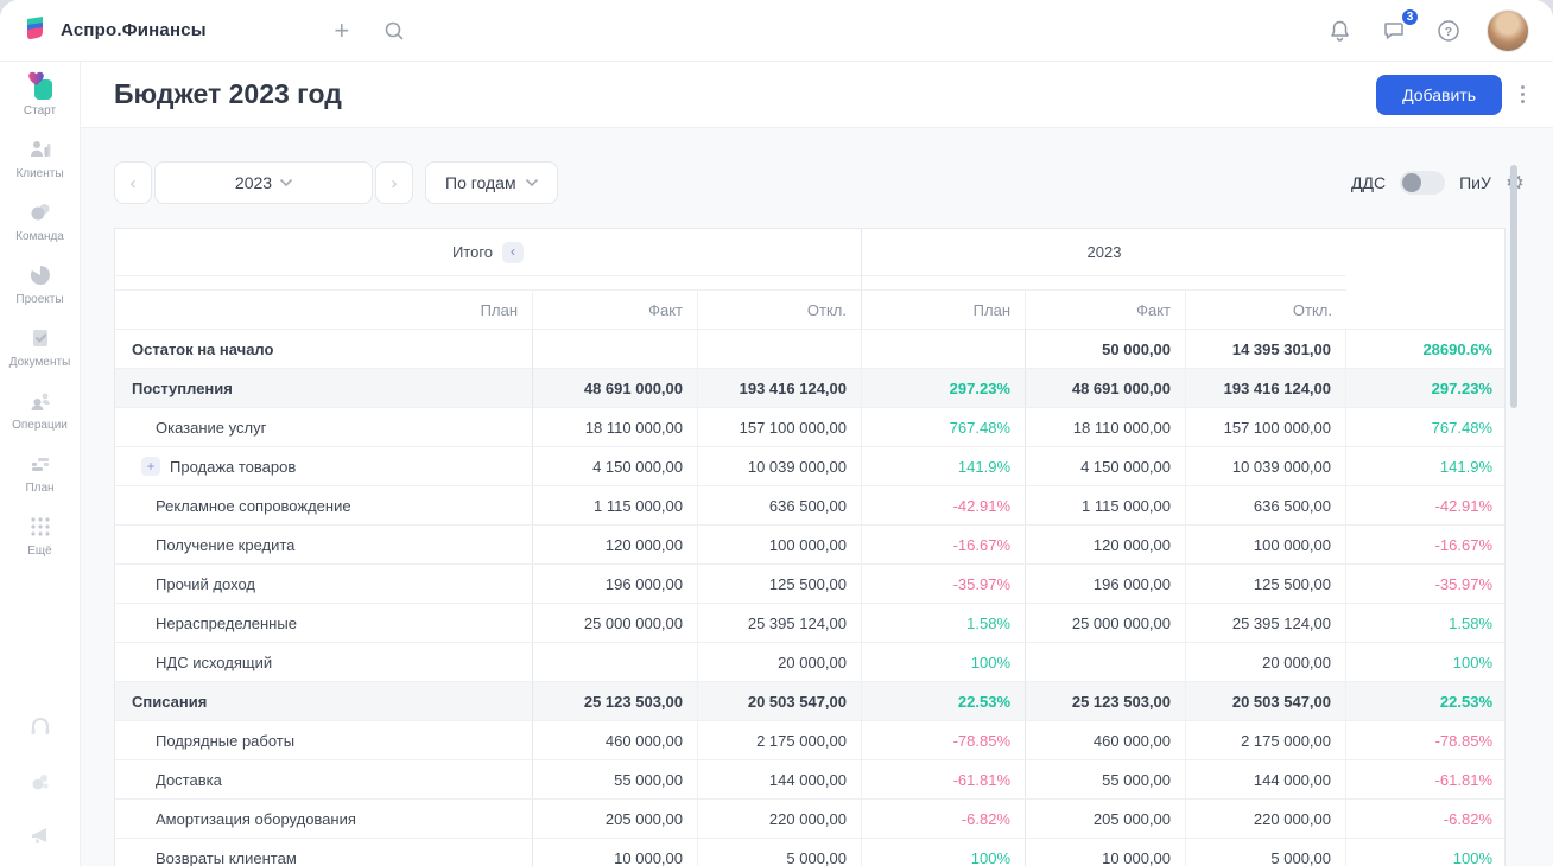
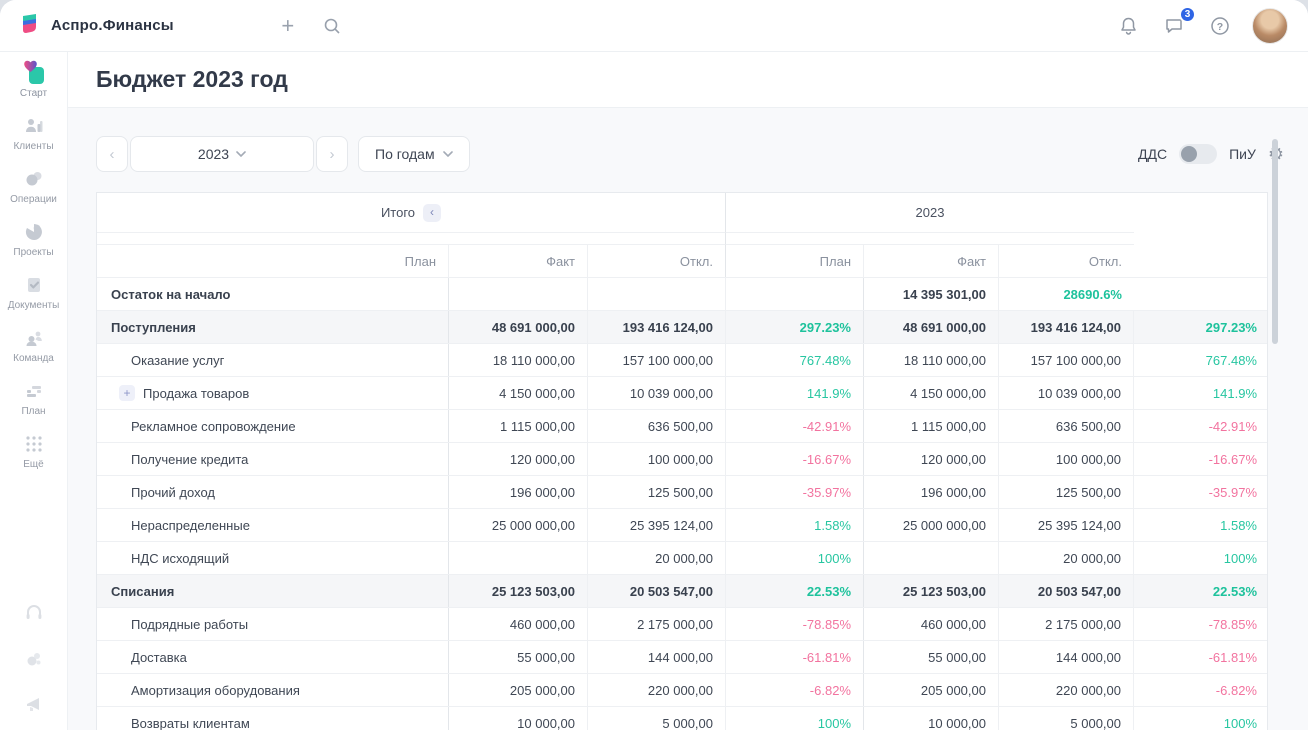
  Аспро.Финансы
  +
  3
  ?
  Старт
  Клиенты
- Команда
+ Операции
  Проекты
  Документы
- Операции
+ Команда
  План
  Ещё
  Бюджет 2023 год
- Добавить
  ‹
  2023
  ›
  По годам
  ДДС
  ПиУ
  Итого
  ‹
  2023
  План
  Факт
  Откл.
  План
  Факт
  Откл.
  Остаток на начало
- 50 000,00
  14 395 301,00
  28690.6%
  Поступления
  48 691 000,00
  193 416 124,00
  297.23%
  48 691 000,00
  193 416 124,00
  297.23%
  Оказание услуг
  18 110 000,00
  157 100 000,00
  767.48%
  18 110 000,00
  157 100 000,00
  767.48%
  +
  Продажа товаров
  4 150 000,00
  10 039 000,00
  141.9%
  4 150 000,00
  10 039 000,00
  141.9%
  Рекламное сопровождение
  1 115 000,00
  636 500,00
  -42.91%
  1 115 000,00
  636 500,00
  -42.91%
  Получение кредита
  120 000,00
  100 000,00
  -16.67%
  120 000,00
  100 000,00
  -16.67%
  Прочий доход
  196 000,00
  125 500,00
  -35.97%
  196 000,00
  125 500,00
  -35.97%
  Нераспределенные
  25 000 000,00
  25 395 124,00
  1.58%
  25 000 000,00
  25 395 124,00
  1.58%
  НДС исходящий
  20 000,00
  100%
  20 000,00
  100%
  Списания
  25 123 503,00
  20 503 547,00
  22.53%
  25 123 503,00
  20 503 547,00
  22.53%
  Подрядные работы
  460 000,00
  2 175 000,00
  -78.85%
  460 000,00
  2 175 000,00
  -78.85%
  Доставка
  55 000,00
  144 000,00
  -61.81%
  55 000,00
  144 000,00
  -61.81%
  Амортизация оборудования
  205 000,00
  220 000,00
  -6.82%
  205 000,00
  220 000,00
  -6.82%
  Возвраты клиентам
  10 000,00
  5 000,00
  100%
  10 000,00
  5 000,00
  100%
